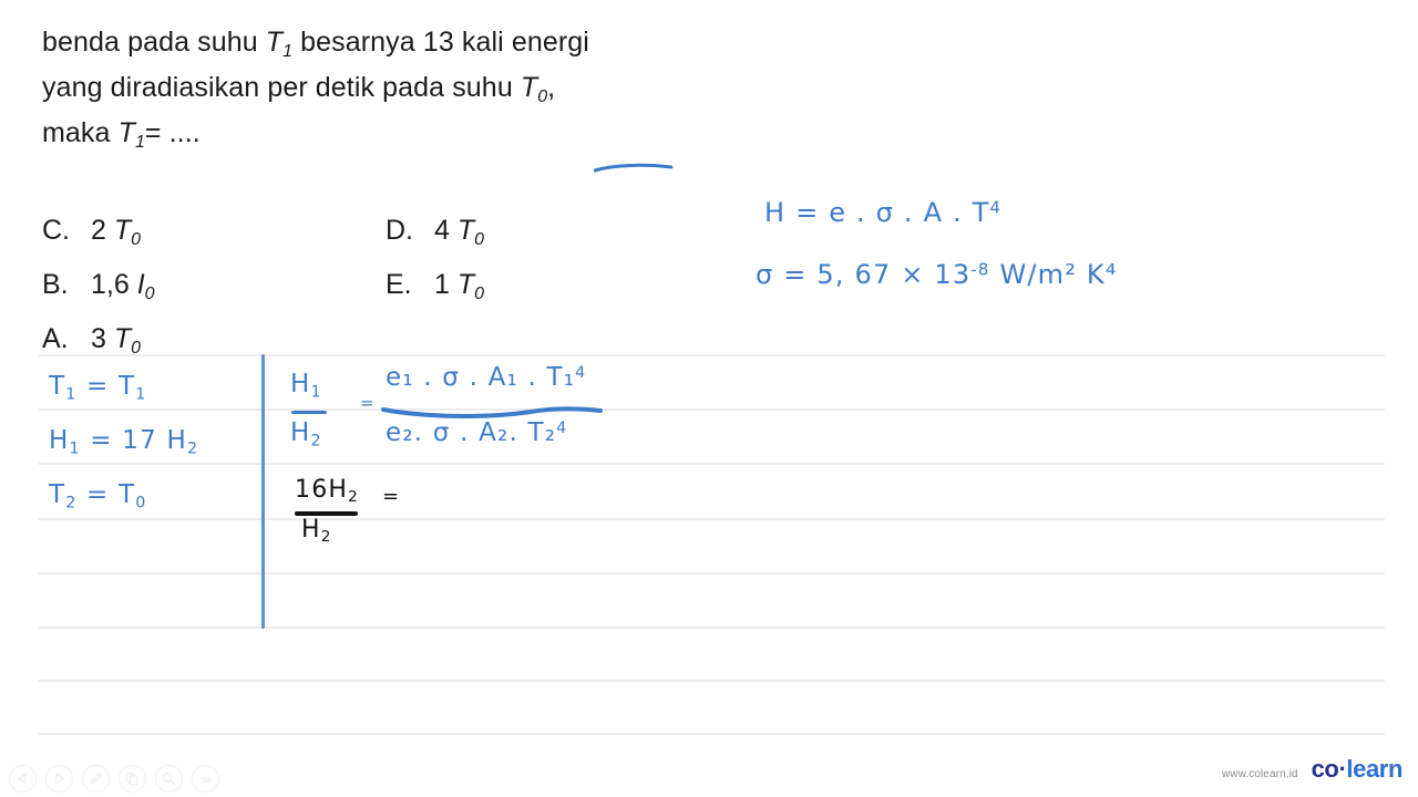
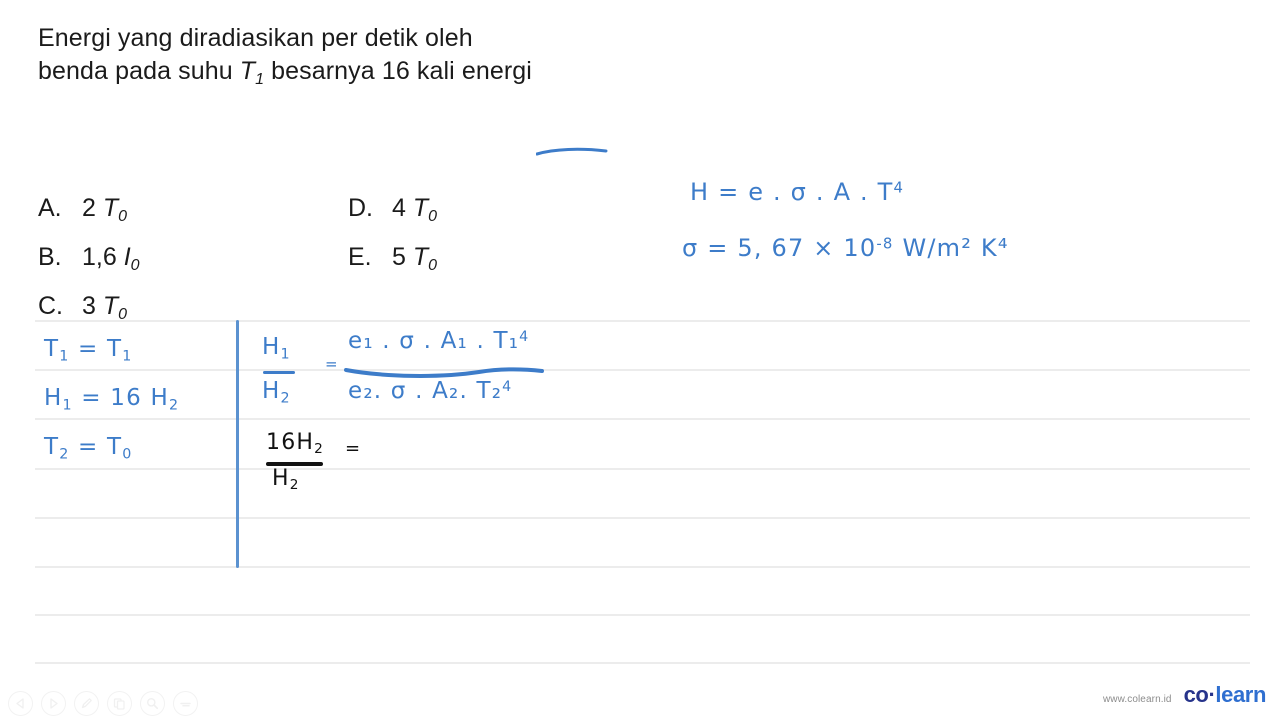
+ Energi yang diradiasikan per detik oleh
- benda pada suhu T1 besarnya 13 kali energi
+ benda pada suhu T1 besarnya 16 kali energi
- yang diradiasikan per detik pada suhu T0,
- maka T1= ....
- C. 2 T0
+ A. 2 T0
  B. 1,6 I0
- A. 3 T0
+ C. 3 T0
  D. 4 T0
- E. 1 T0
+ E. 5 T0
  H = e . σ . A . T4
- σ = 5, 67 × 13-8 W/m² K⁴
+ σ = 5, 67 × 10-8 W/m² K⁴
  T1 = T1
- H1 = 17 H2
+ H1 = 16 H2
  T2 = T0
  H1
  H2
  =
  e₁ . σ . A₁ . T₁4
  e₂. σ . A₂. T₂4
  16H2
  H2
  =
  www.colearn.id
  co·learn
